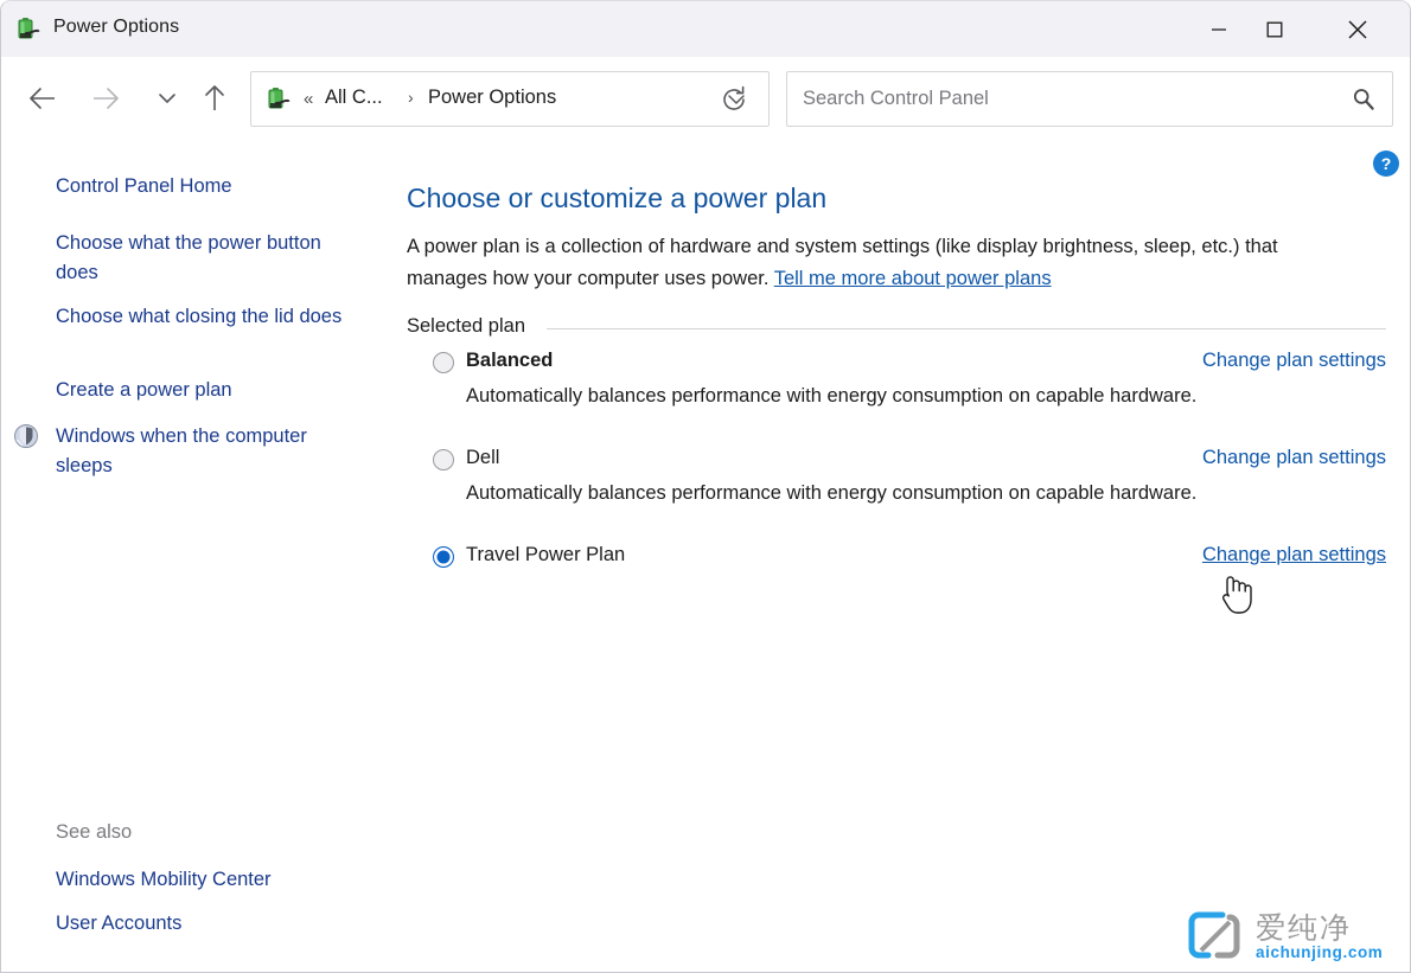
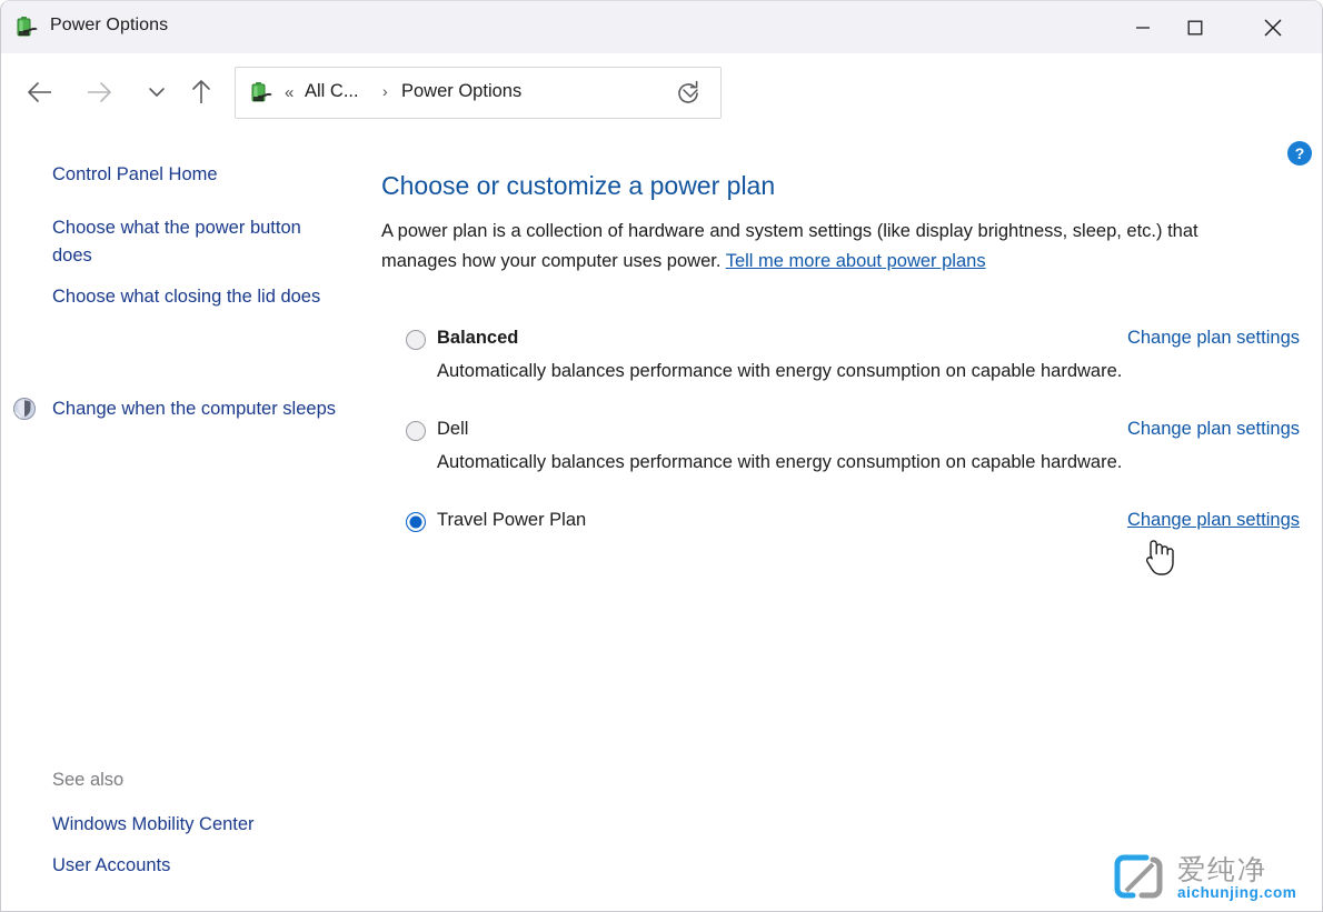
  Power Options
  «
  All C...
  ›
  Power Options
- Search Control Panel
  Control Panel Home
  Choose what the power button does
  Choose what closing the lid does
- Create a power plan
- Windows when the computer sleeps
+ Change when the computer sleeps
  See also
  Windows Mobility Center
  User Accounts
  ?
  Choose or customize a power plan
  A power plan is a collection of hardware and system settings (like display brightness, sleep, etc.) that manages how your computer uses power. Tell me more about power plans
- Selected plan
  Balanced
  Automatically balances performance with energy consumption on capable hardware.
  Change plan settings
  Dell
  Automatically balances performance with energy consumption on capable hardware.
  Change plan settings
  Travel Power Plan
  Change plan settings
  爱纯净
  aichunjing.com
